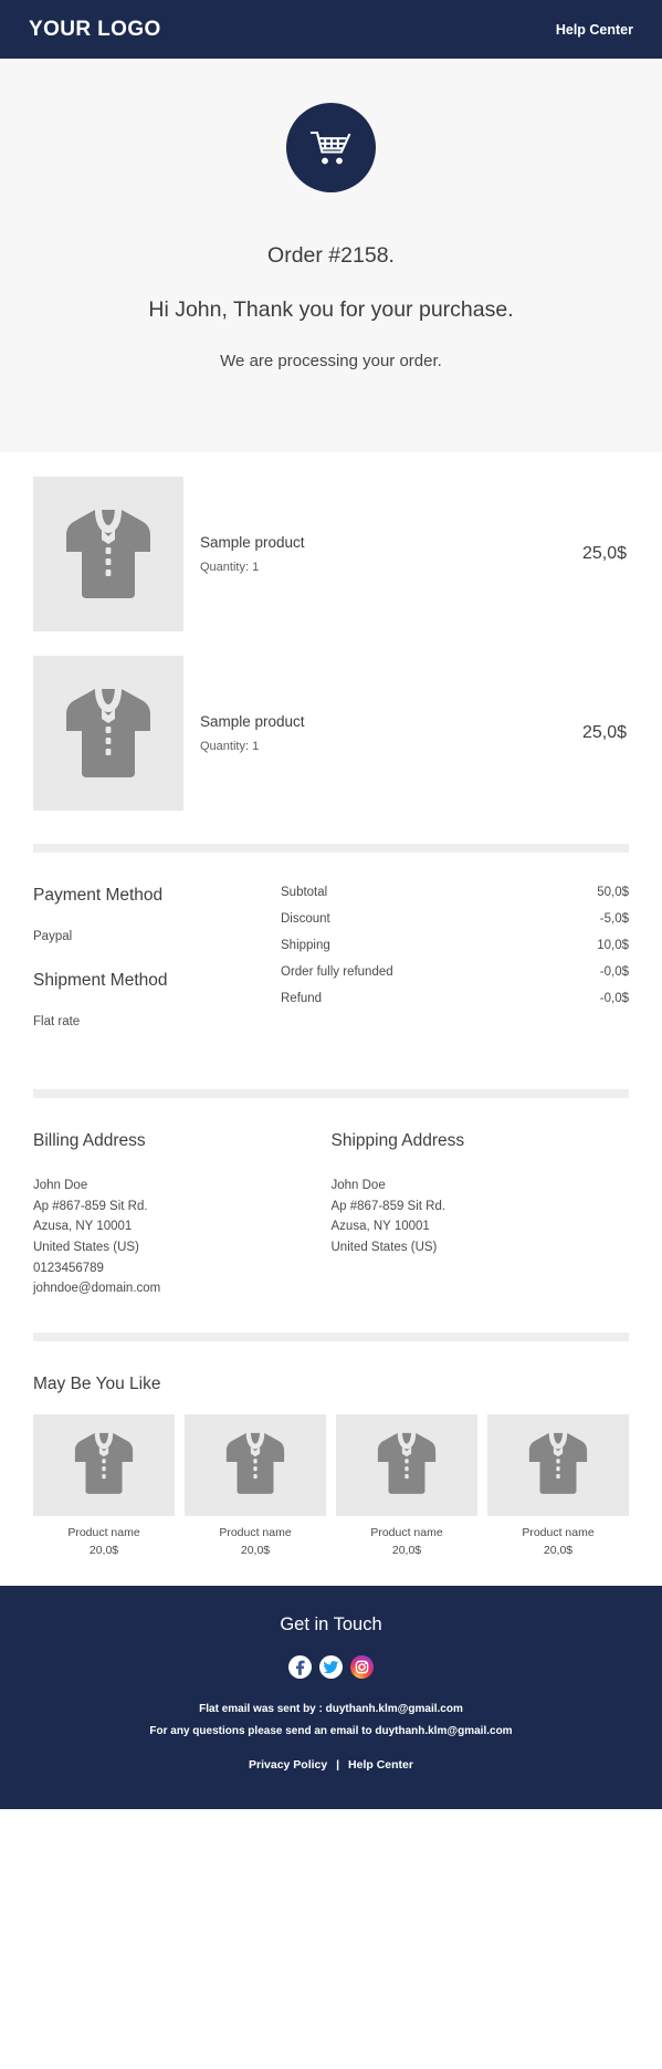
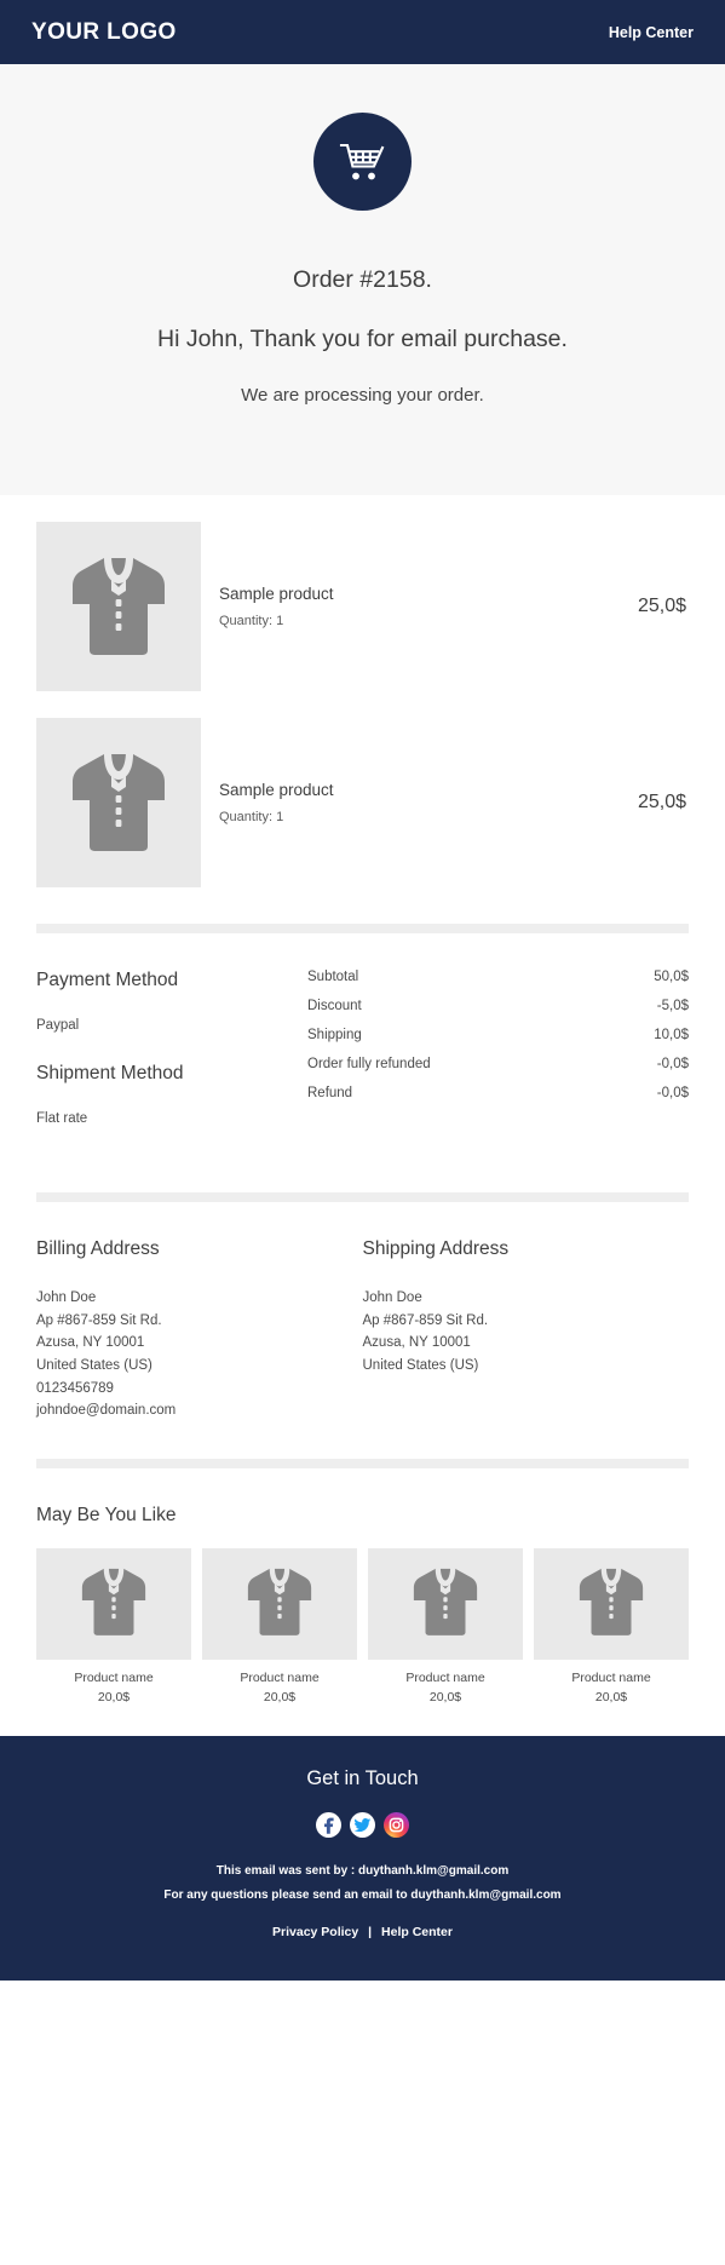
  YOUR LOGO
  Help Center
  Order #2158.
- Hi John, Thank you for your purchase.
+ Hi John, Thank you for email purchase.
  We are processing your order.
  Sample product
  Quantity: 1
  25,0$
  Sample product
  Quantity: 1
  25,0$
  Payment Method
  Paypal
  Shipment Method
  Flat rate
  Subtotal
  50,0$
  Discount
  -5,0$
  Shipping
  10,0$
  Order fully refunded
  -0,0$
  Refund
  -0,0$
  Billing Address
  John Doe
  Ap #867-859 Sit Rd.
  Azusa, NY 10001
  United States (US)
  0123456789
  johndoe@domain.com
  Shipping Address
  John Doe
  Ap #867-859 Sit Rd.
  Azusa, NY 10001
  United States (US)
  May Be You Like
  Product name
  20,0$
  Product name
  20,0$
  Product name
  20,0$
  Product name
  20,0$
  Get in Touch
- Flat email was sent by : duythanh.klm@gmail.com
+ This email was sent by : duythanh.klm@gmail.com
  For any questions please send an email to duythanh.klm@gmail.com
  Privacy Policy | Help Center
